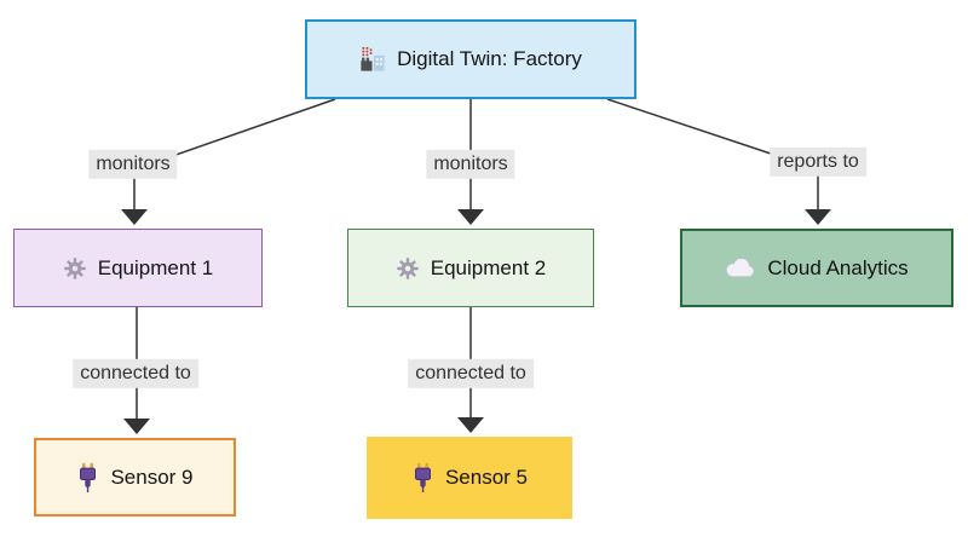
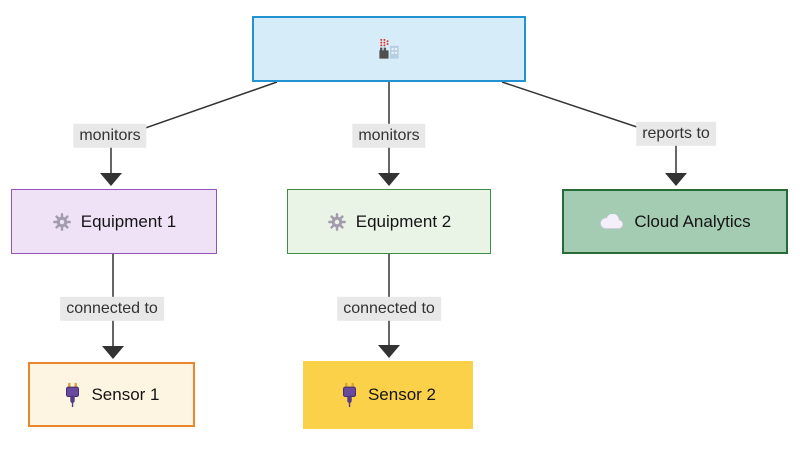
  monitors
  monitors
  reports to
  connected to
  connected to
- Digital Twin: Factory
  Equipment 1
  Equipment 2
  Cloud Analytics
- Sensor 9
+ Sensor 1
- Sensor 5
+ Sensor 2
